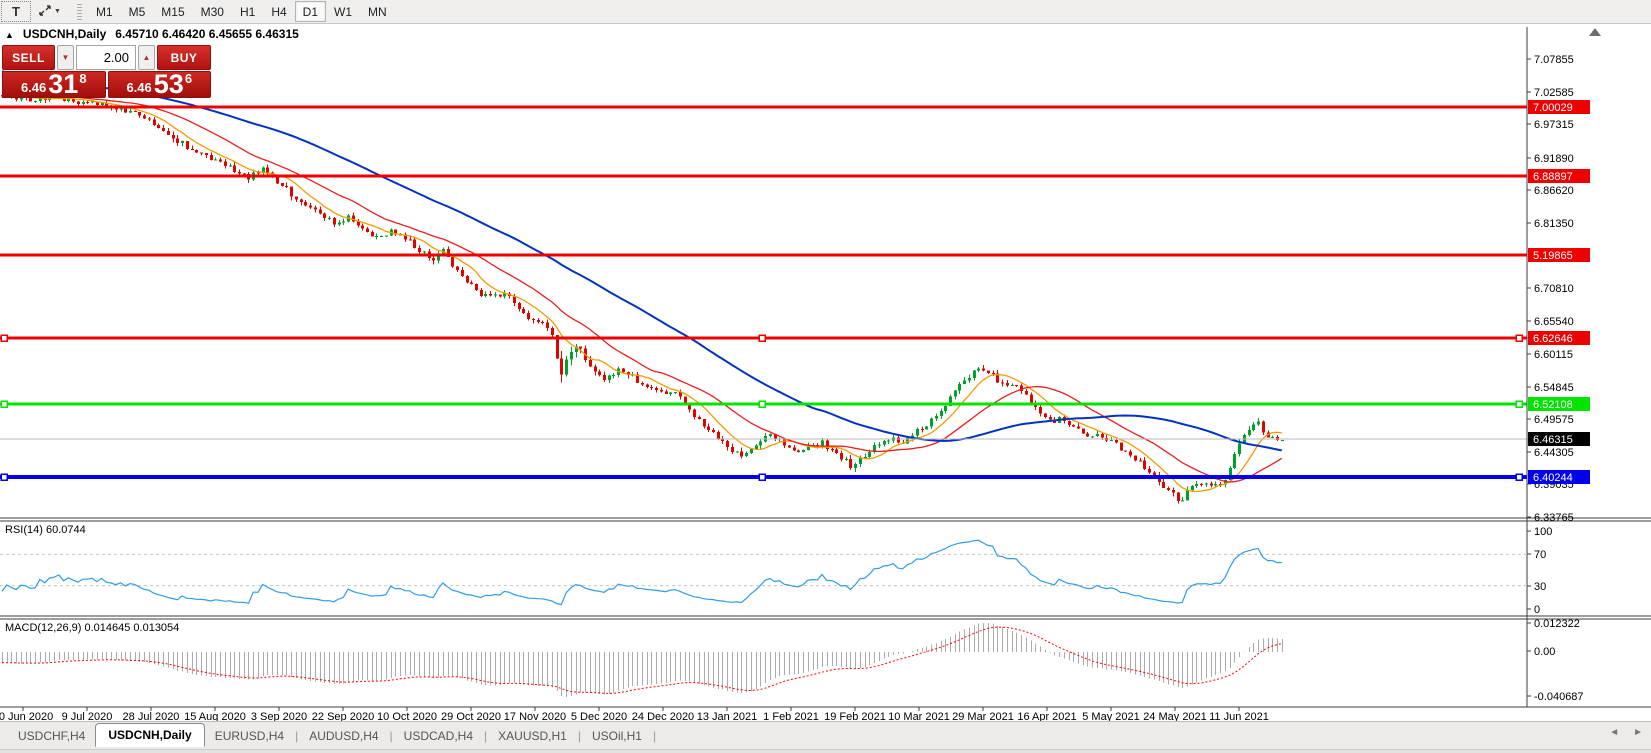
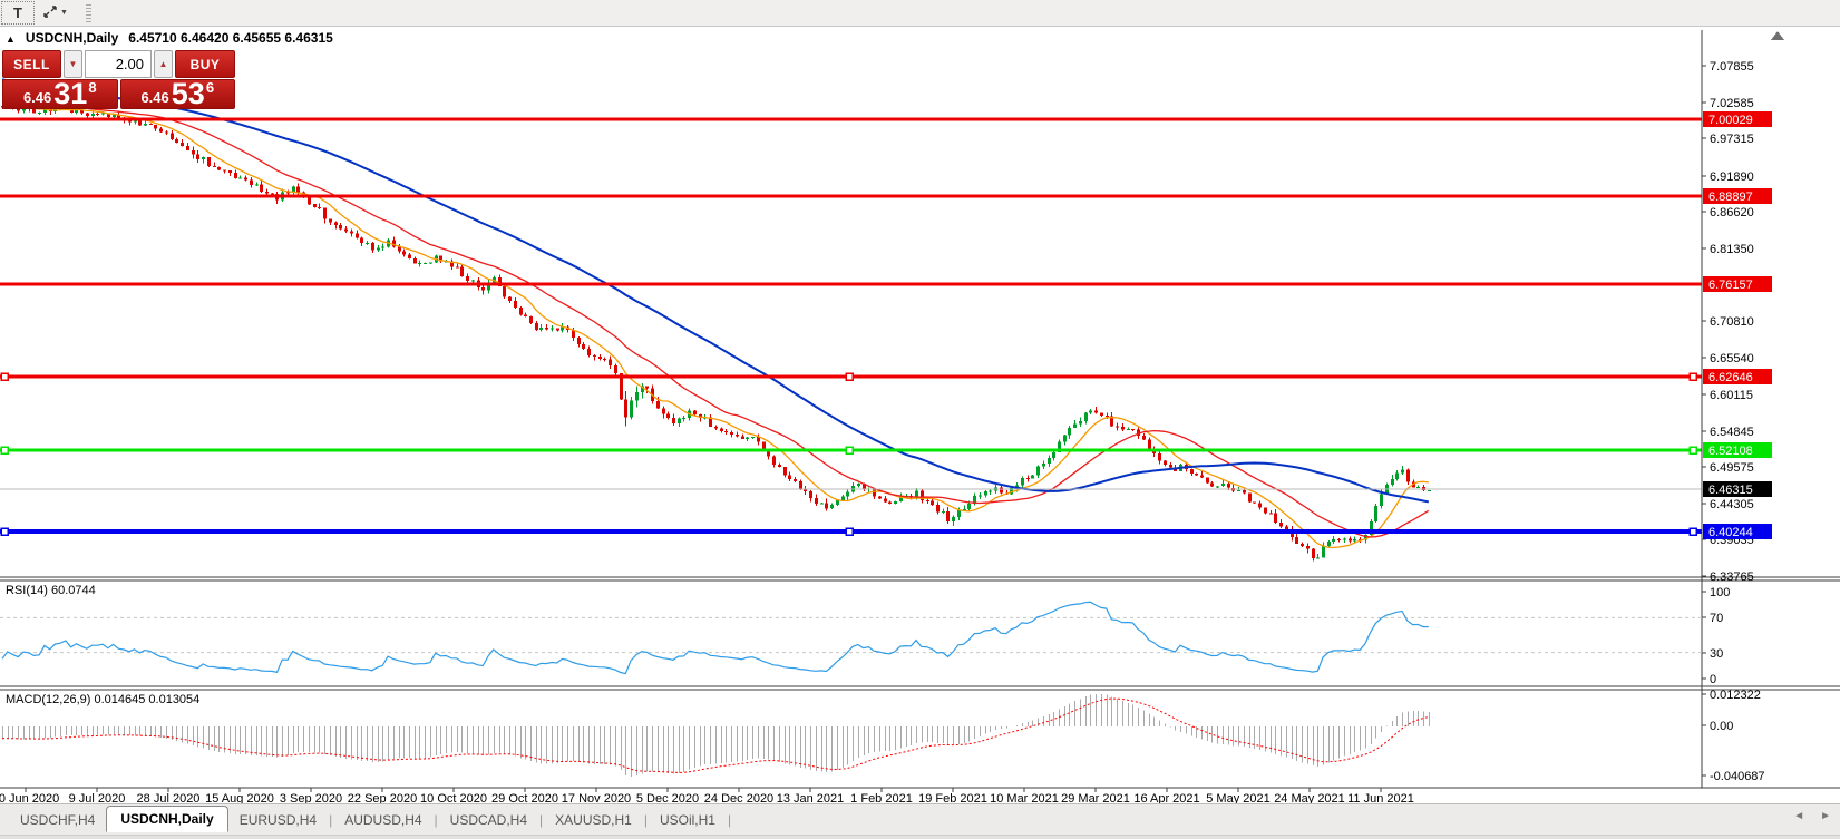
  7.07855
  7.02585
  6.97315
  6.91890
  6.86620
  6.81350
  6.70810
  6.65540
  6.60115
  6.54845
  6.49575
  6.44305
  6.39035
  6.33765
  7.00029
  6.88897
- 5.19865
+ 6.76157
  6.62646
  6.52108
  6.40244
  6.46315
  100
  70
  30
  0
  0.012322
  0.00
  -0.040687
  0 Jun 2020
  9 Jul 2020
  28 Jul 2020
  15 Aug 2020
  3 Sep 2020
  22 Sep 2020
  10 Oct 2020
  29 Oct 2020
  17 Nov 2020
  5 Dec 2020
  24 Dec 2020
  13 Jan 2021
  1 Feb 2021
  19 Feb 2021
  10 Mar 2021
  29 Mar 2021
  16 Apr 2021
  5 May 2021
  24 May 2021
  11 Jun 2021
  T
- M1
- M5
- M15
- M30
- H1
- H4
- D1
- W1
- MN
  ▲
  USDCNH,Daily
  6.45710 6.46420 6.45655 6.46315
  SELL
  ▼
  2.00
  ▲
  BUY
  6.46
  31
  8
  6.46
  53
  6
  RSI(14) 60.0744
  MACD(12,26,9) 0.014645 0.013054
  USDCHF,H4
  USDCNH,Daily
  EURUSD,H4
  |
  AUDUSD,H4
  |
  USDCAD,H4
  |
  XAUUSD,H1
  |
  USOil,H1
  |
  ◄
  ►
